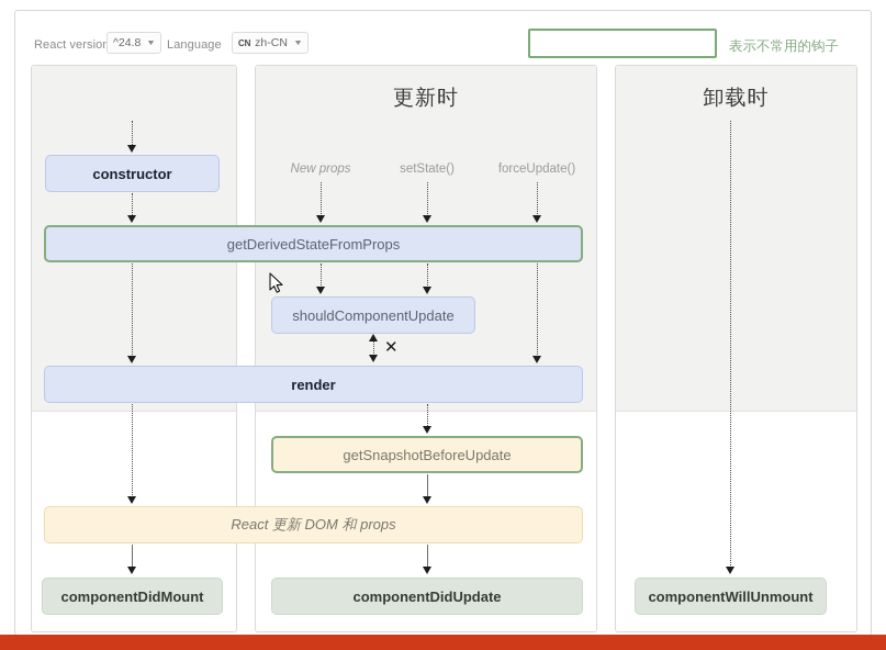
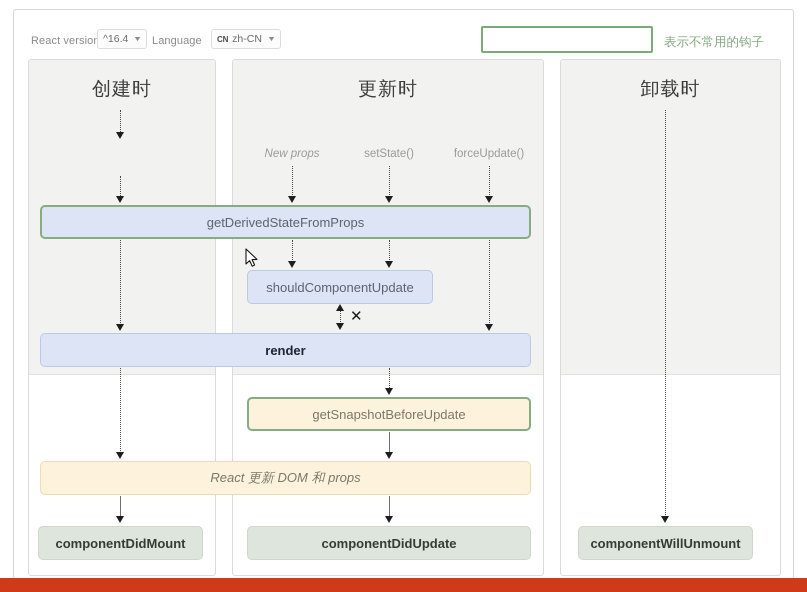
  React versio
- ^24.8
+ ^16.4
  Language
  CN
  zh-CN
  表示不常用的钩子
+ 创建时
  更新时
  卸载时
  New props
  setState()
  forceUpdate()
  ✕
- constructor
  getDerivedStateFromProps
  shouldComponentUpdate
  render
  getSnapshotBeforeUpdate
  React 更新 DOM 和 props
  componentDidMount
  componentDidUpdate
  componentWillUnmount
